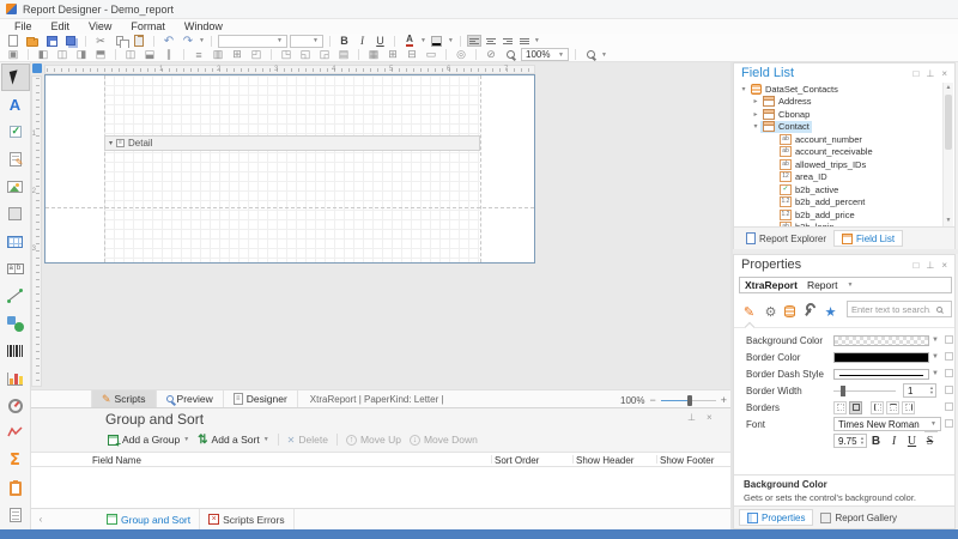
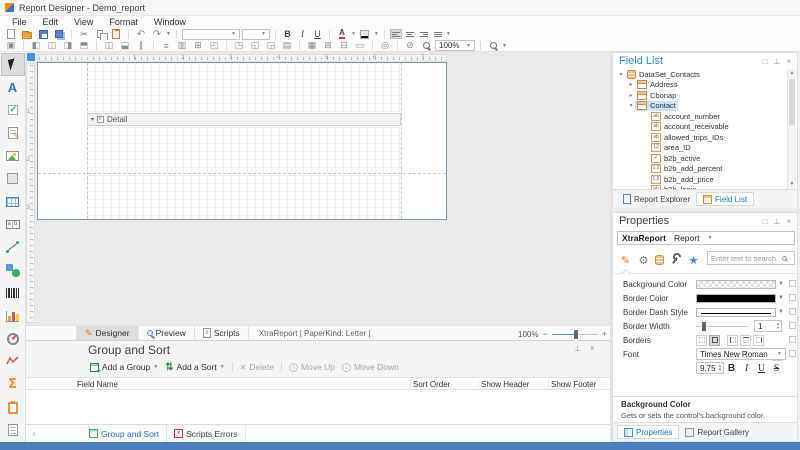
  Report Designer - Demo_report
  File
  Edit
  View
  Format
  Window
  B
  I
  U
  ▣
  ◧
  ◫
  ◨
  ⬒
  ◫
  ⬓
  ∥
  ≡
  ▥
  ⊞
  ◰
  ◳
  ◱
  ◲
  ▤
  ▦
  ⊞
  ⊟
  ▭
  ◎
  ⊘
  100%
  A
  Σ
  Detail
- Scripts
+ Designer
  Preview
- Designer
+ Scripts
  XtraReport | PaperKind: Letter |
  100%
  −
  +
  Group and Sort
  ⊥
  ×
  Add a Group
  Add a Sort
  Delete
  Move Up
  Move Down
  Field Name
  Sort Order
  Show Header
  Show Footer
  ‹
  Group and Sort
  Scripts Errors
  Field List
  □
  ⊥
  ×
  DataSet_Contacts
  Address
  Cbonap
  Contact
  account_number
  account_receivable
  allowed_trips_IDs
  area_ID
  b2b_active
  b2b_add_percent
  b2b_add_price
  Report Explorer
  Field List
  Properties
  □
  ⊥
  ×
  XtraReport
  Report
  Enter text to search
  Background Color
  Border Color
  Border Dash Style
  Border Width
  1
  Borders
  Font
  Times New Roman
  9.75
  B
  I
  U
  S
  Background Color
  Gets or sets the control's background color.
  Properties
  Report Gallery
